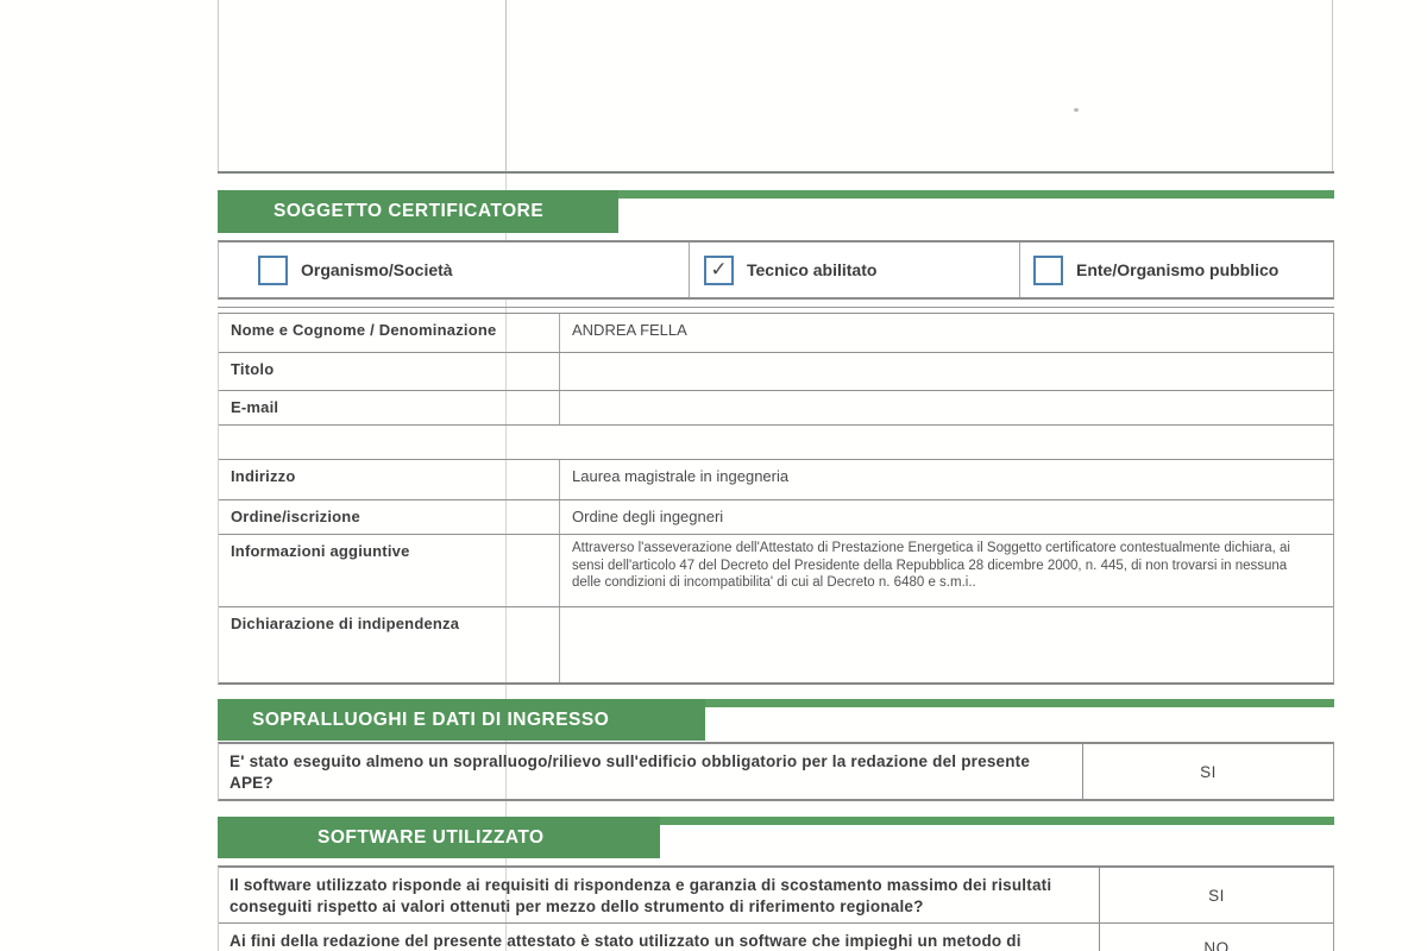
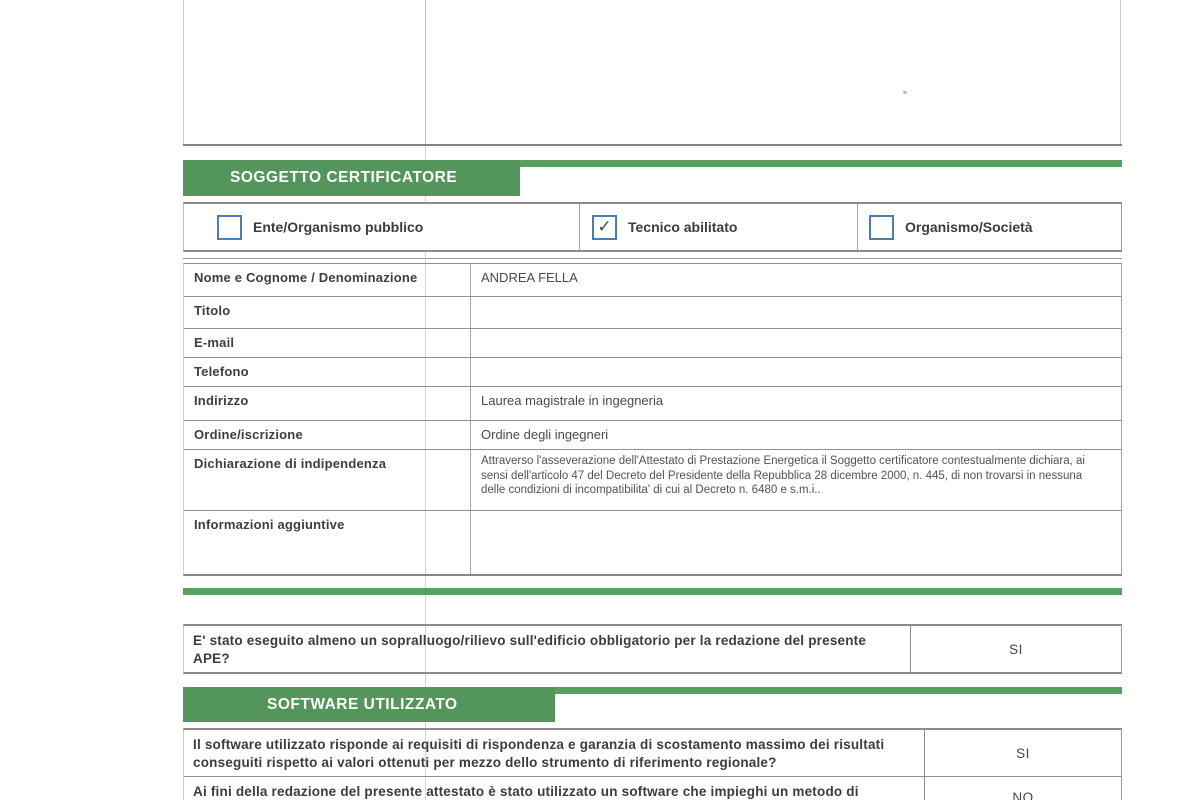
  SOGGETTO CERTIFICATORE
- Organismo/Società
+ Ente/Organismo pubblico
  ✓
  Tecnico abilitato
- Ente/Organismo pubblico
+ Organismo/Società
  Nome e Cognome / Denominazione
  ANDREA FELLA
  Titolo
  E-mail
+ Telefono
  Indirizzo
  Laurea magistrale in ingegneria
  Ordine/iscrizione
  Ordine degli ingegneri
- Informazioni aggiuntive
+ Dichiarazione di indipendenza
  Attraverso l'asseverazione dell'Attestato di Prestazione Energetica il Soggetto certificatore contestualmente dichiara, ai sensi dell'articolo 47 del Decreto del Presidente della Repubblica 28 dicembre 2000, n. 445, di non trovarsi in nessuna delle condizioni di incompatibilita' di cui al Decreto n. 6480 e s.m.i..
- Dichiarazione di indipendenza
+ Informazioni aggiuntive
- SOPRALLUOGHI E DATI DI INGRESSO
  E' stato eseguito almeno un sopralluogo/rilievo sull'edificio obbligatorio per la redazione del presente APE?
  SI
  SOFTWARE UTILIZZATO
  Il software utilizzato risponde ai requisiti di rispondenza e garanzia di scostamento massimo dei risultati conseguiti rispetto ai valori ottenuti per mezzo dello strumento di riferimento regionale?
  SI
  Ai fini della redazione del presente attestato è stato utilizzato un software che impieghi un metodo di
  NO
